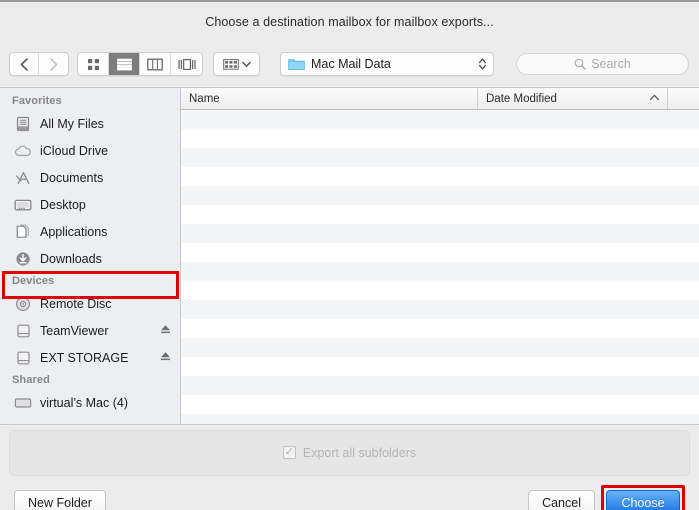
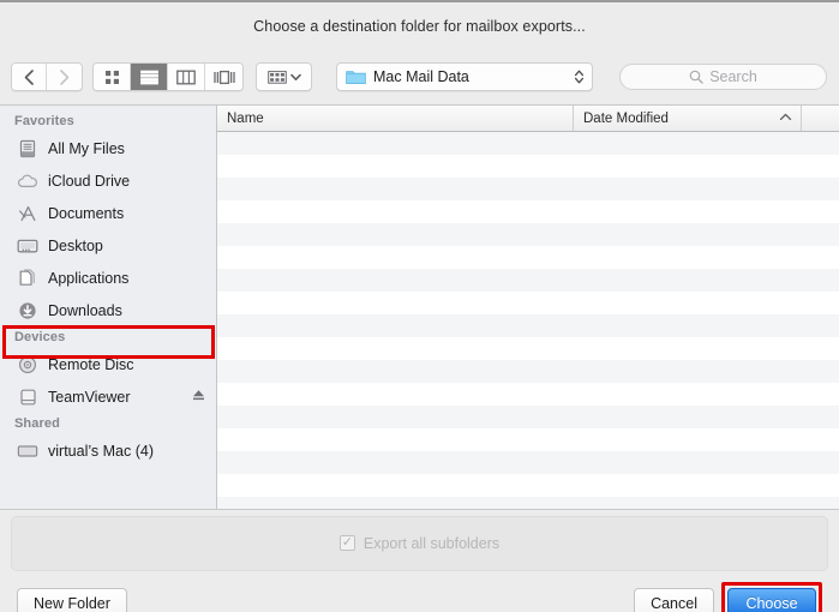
- Choose a destination mailbox for mailbox exports...
+ Choose a destination folder for mailbox exports...
  Mac Mail Data
  Search
  Favorites
  All My Files
  iCloud Drive
  Documents
  Desktop
  Applications
  Downloads
  Devices
  Remote Disc
  TeamViewer
- EXT STORAGE
  Shared
  virtual’s Mac (4)
  Name
  Date Modified
  ✓
  Export all subfolders
  New Folder
  Cancel
  Choose
